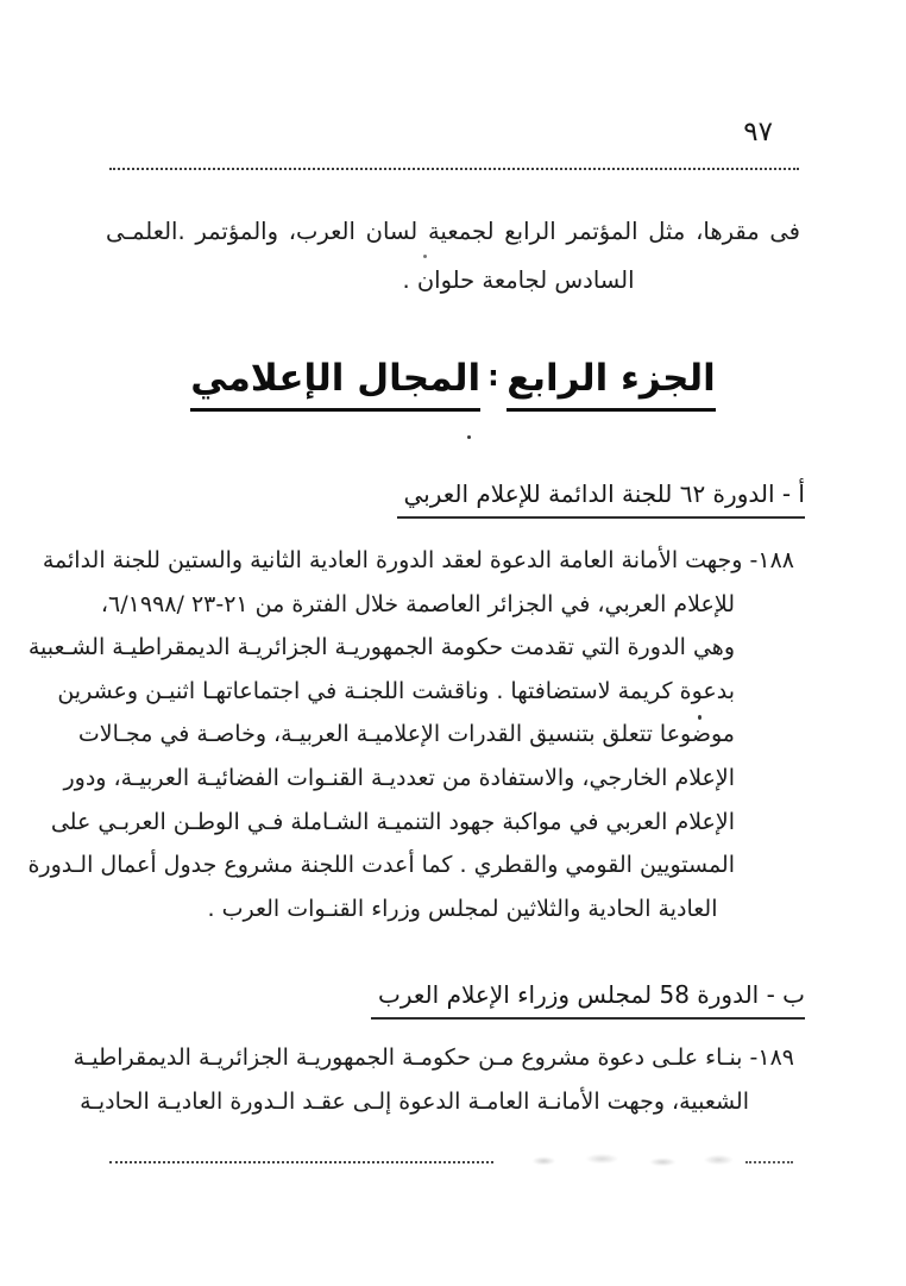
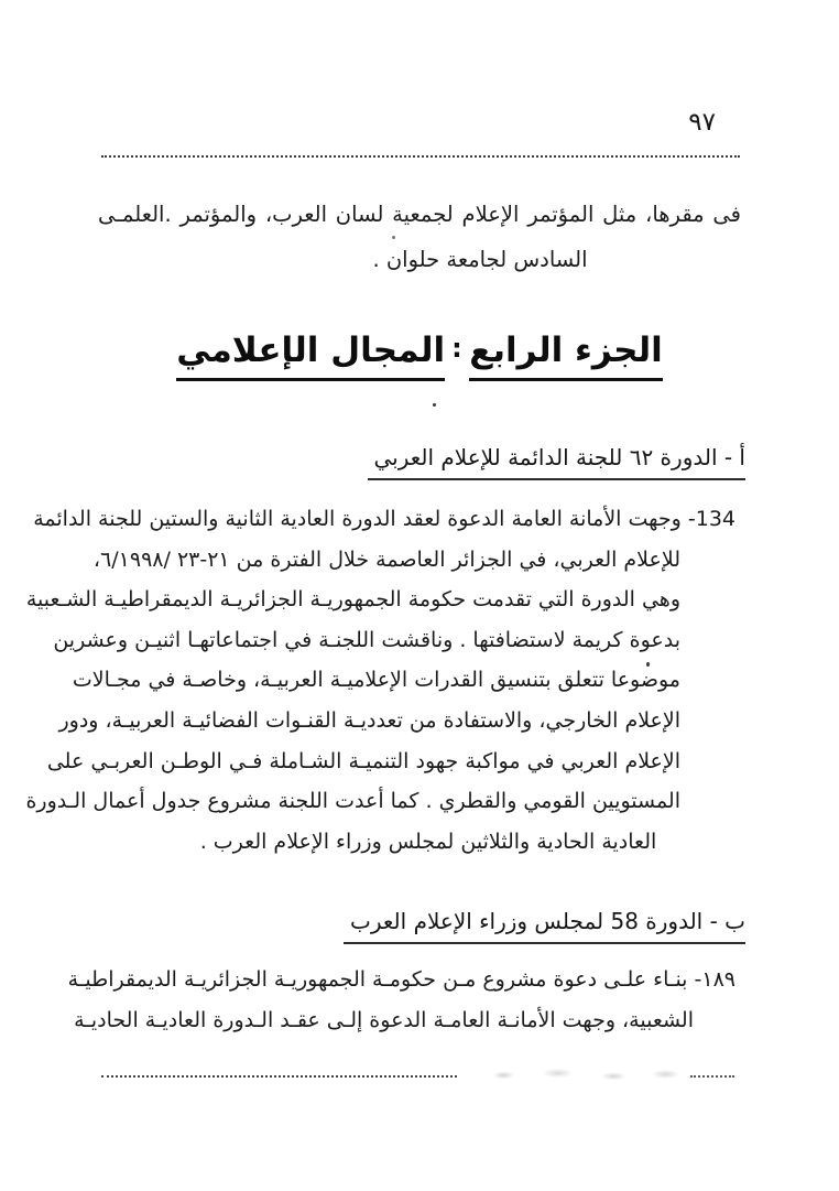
  ٩٧
- فى مقرها، مثل المؤتمر الرابع لجمعية لسان العرب، والمؤتمر .العلمـى
+ فى مقرها، مثل المؤتمر الإعلام لجمعية لسان العرب، والمؤتمر .العلمـى
  السادس لجامعة حلوان .
  الجزء الرابع:المجال الإعلامي
  أ - الدورة ٦٢ للجنة الدائمة للإعلام العربي
- ١٨٨- وجهت الأمانة العامة الدعوة لعقد الدورة العادية الثانية والستين للجنة الدائمة
+ 134- وجهت الأمانة العامة الدعوة لعقد الدورة العادية الثانية والستين للجنة الدائمة
  للإعلام العربي، في الجزائر العاصمة خلال الفترة من ٢١-٢٣ /٦/١٩٩٨،
  وهي الدورة التي تقدمت حكومة الجمهوريـة الجزائريـة الديمقراطيـة الشـعبية
  بدعوة كريمة لاستضافتها . وناقشت اللجنـة في اجتماعاتهـا اثنيـن وعشرين
  موضوعا تتعلق بتنسيق القدرات الإعلاميـة العربيـة، وخاصـة في مجـالات
  الإعلام الخارجي، والاستفادة من تعدديـة القنـوات الفضائيـة العربيـة، ودور
  الإعلام العربي في مواكبة جهود التنميـة الشـاملة فـي الوطـن العربـي على
  المستويين القومي والقطري . كما أعدت اللجنة مشروع جدول أعمال الـدورة
- العادية الحادية والثلاثين لمجلس وزراء القنـوات العرب .
+ العادية الحادية والثلاثين لمجلس وزراء الإعلام العرب .
  ب - الدورة 58 لمجلس وزراء الإعلام العرب
  ١٨٩- بنـاء علـى دعوة مشروع مـن حكومـة الجمهوريـة الجزائريـة الديمقراطيـة
  الشعبية، وجهت الأمانـة العامـة الدعوة إلـى عقـد الـدورة العاديـة الحاديـة
